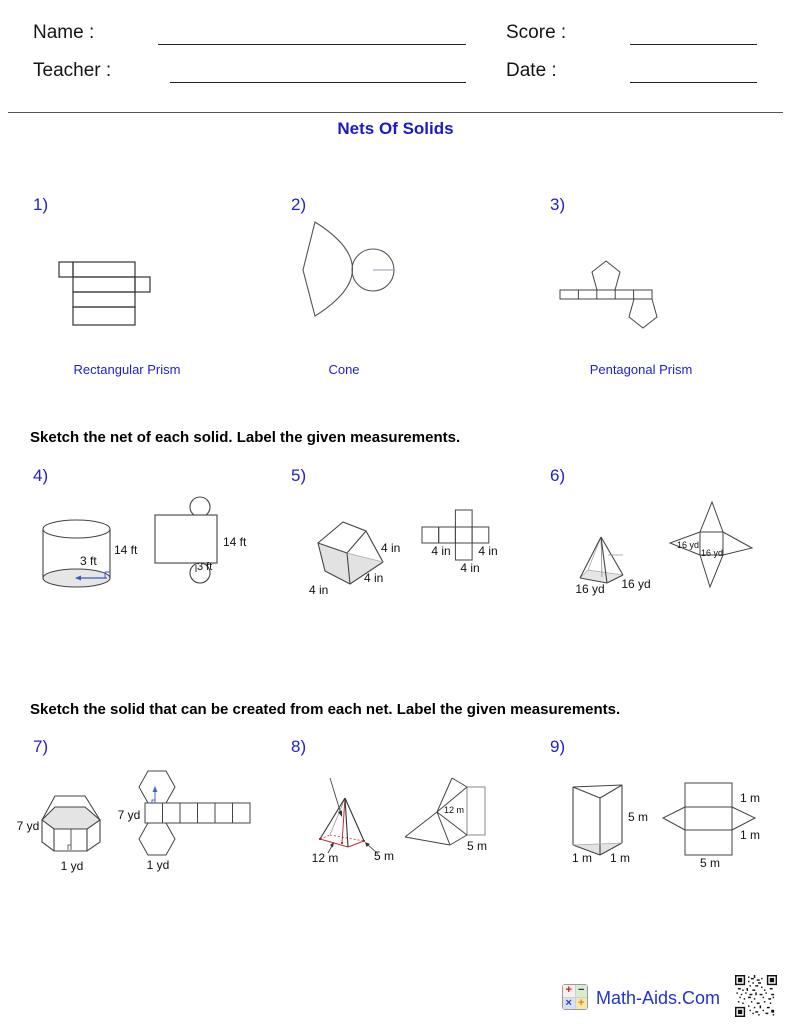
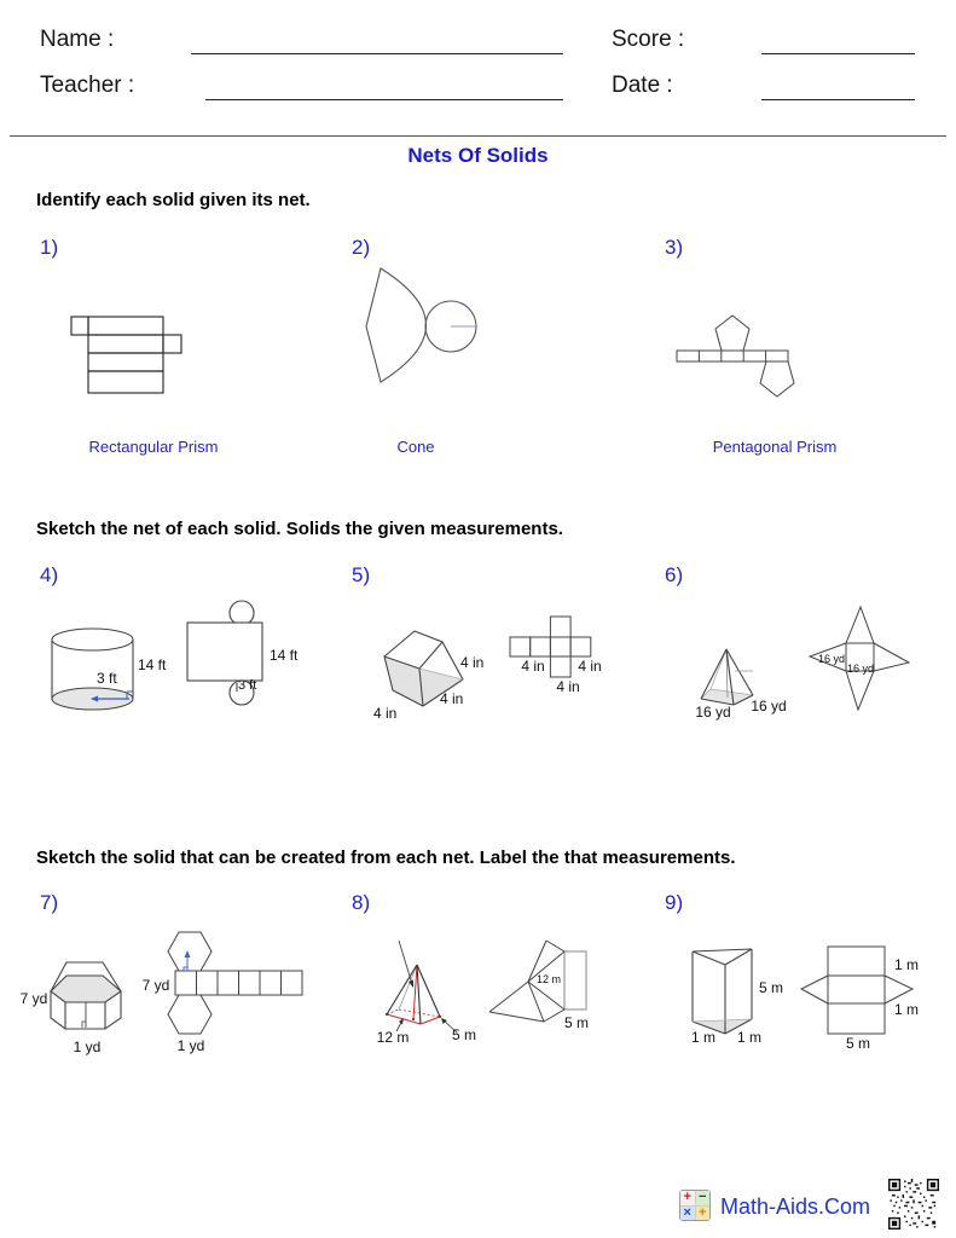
  Name :
  Score :
  Teacher :
  Date :
  Nets Of Solids
+ Identify each solid given its net.
  1)
  2)
  3)
  Rectangular Prism
  Cone
  Pentagonal Prism
- Sketch the net of each solid. Label the given measurements.
+ Sketch the net of each solid. Solids the given measurements.
  4)
  5)
  6)
  14 ft
  3 ft
  14 ft
  3 ft
  4 in
  4 in
  4 in
  4 in
  4 in
  4 in
  16 yd
  16 yd
  16 yd
  16 yd
- Sketch the solid that can be created from each net. Label the given measurements.
+ Sketch the solid that can be created from each net. Label the that measurements.
  7)
  8)
  9)
  7 yd
  1 yd
  7 yd
  1 yd
  12 m
  5 m
  12 m
  5 m
  5 m
  1 m
  1 m
  1 m
  1 m
  5 m
  +
  −
  ×
  +
  Math-Aids.Com
